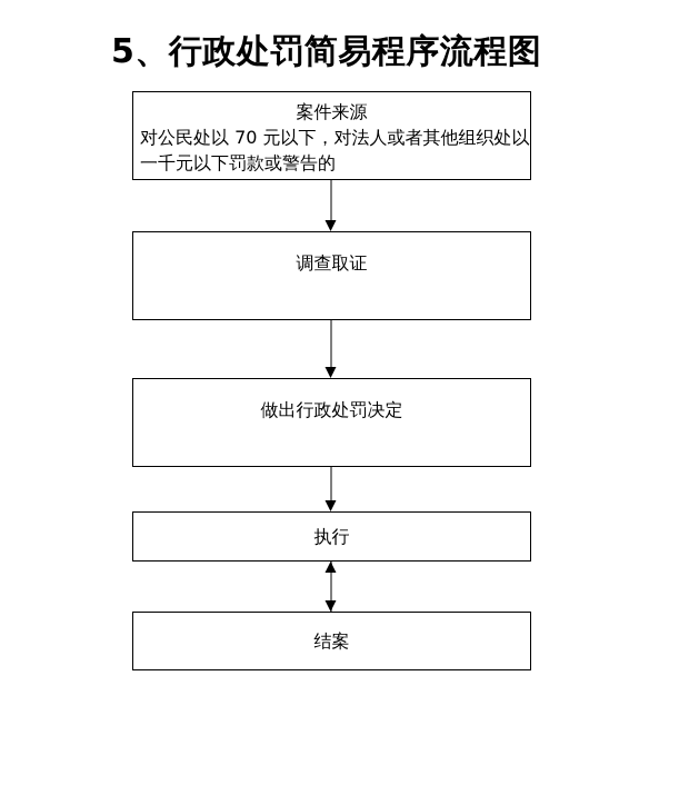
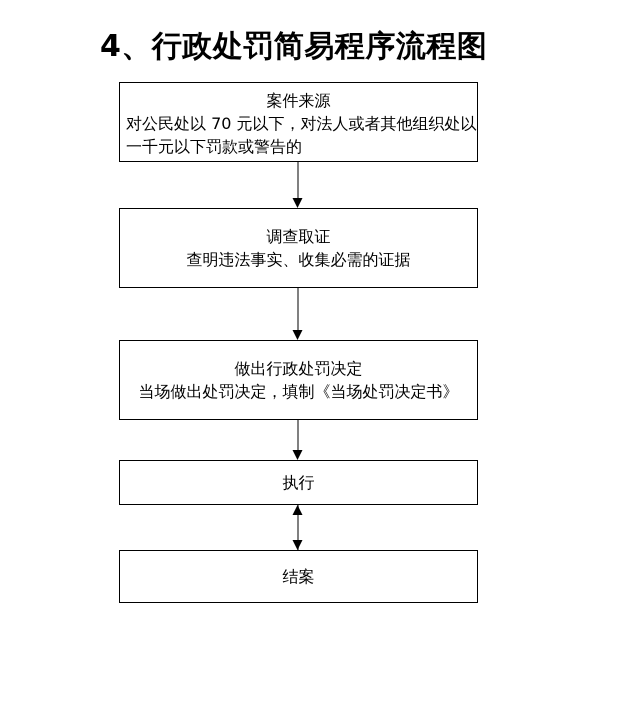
- 5、行政处罚简易程序流程图
+ 4、行政处罚简易程序流程图
  案件来源
  对公民处以 70 元以下，对法人或者其他组织处以
  一千元以下罚款或警告的
  调查取证
+ 查明违法事实、收集必需的证据
  做出行政处罚决定
+ 当场做出处罚决定，填制《当场处罚决定书》
  执行
  结案
